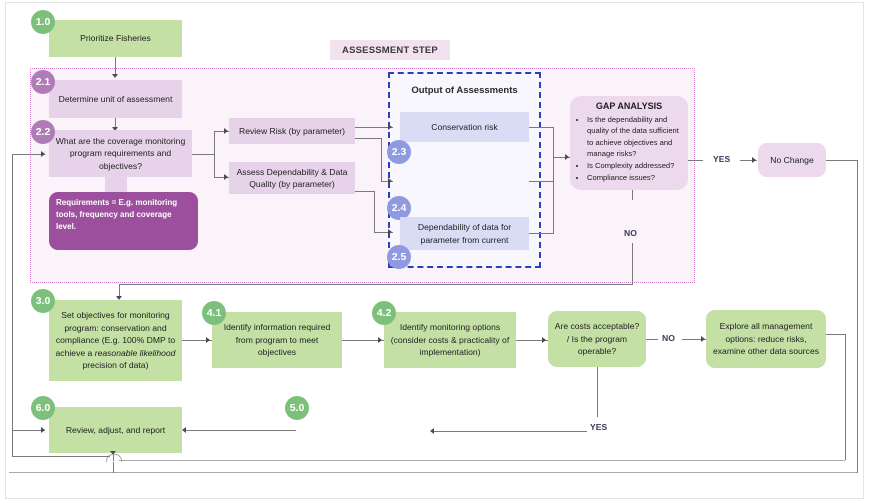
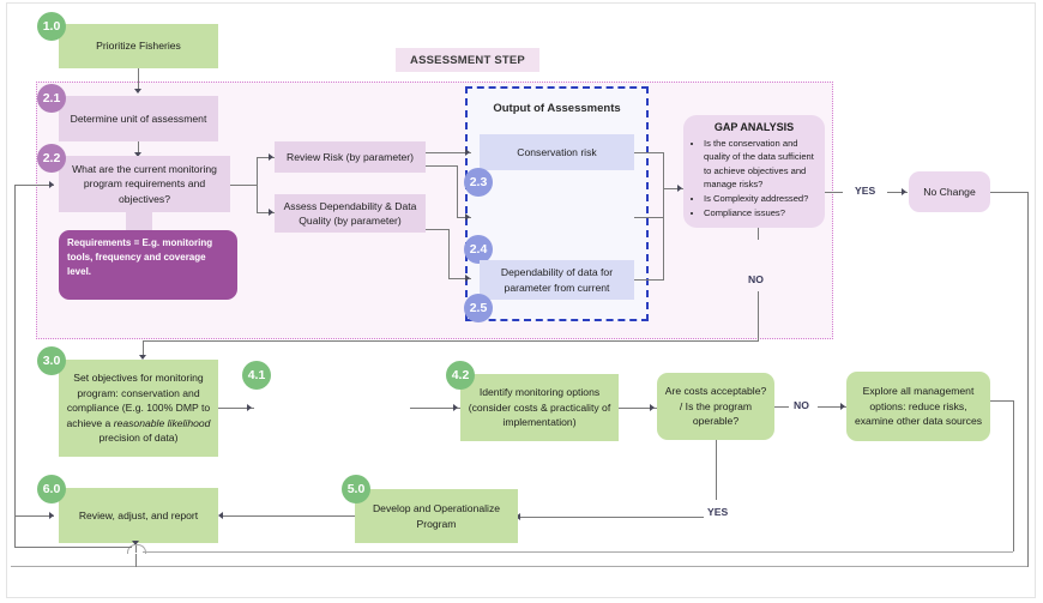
  ASSESSMENT STEP
  Output of Assessments
  Prioritize Fisheries
  1.0
  Determine unit of assessment
  2.1
- What are the coverage monitoring program requirements and objectives?
+ What are the current monitoring program requirements and objectives?
  2.2
  Requirements = E.g. monitoring tools, frequency and coverage level.
  Review Risk (by parameter)
  Assess Dependability & Data Quality (by parameter)
  Conservation risk
  2.3
  2.4
  Dependability of data for parameter from current
  2.5
  GAP ANALYSIS
- Is the dependability and quality of the data sufficient to achieve objectives and manage risks?
+ Is the conservation and quality of the data sufficient to achieve objectives and manage risks?
  Is Complexity addressed?
  Compliance issues?
  YES
  No Change
  NO
  Set objectives for monitoring program: conservation and compliance (E.g. 100% DMP to achieve a reasonable likelihood precision of data)
  3.0
- Identify information required from program to meet objectives
  4.1
  Identify monitoring options (consider costs & practicality of implementation)
  4.2
  Are costs acceptable? / Is the program operable?
  NO
  Explore all management options: reduce risks, examine other data sources
  YES
+ Develop and Operationalize Program
  5.0
  Review, adjust, and report
  6.0
